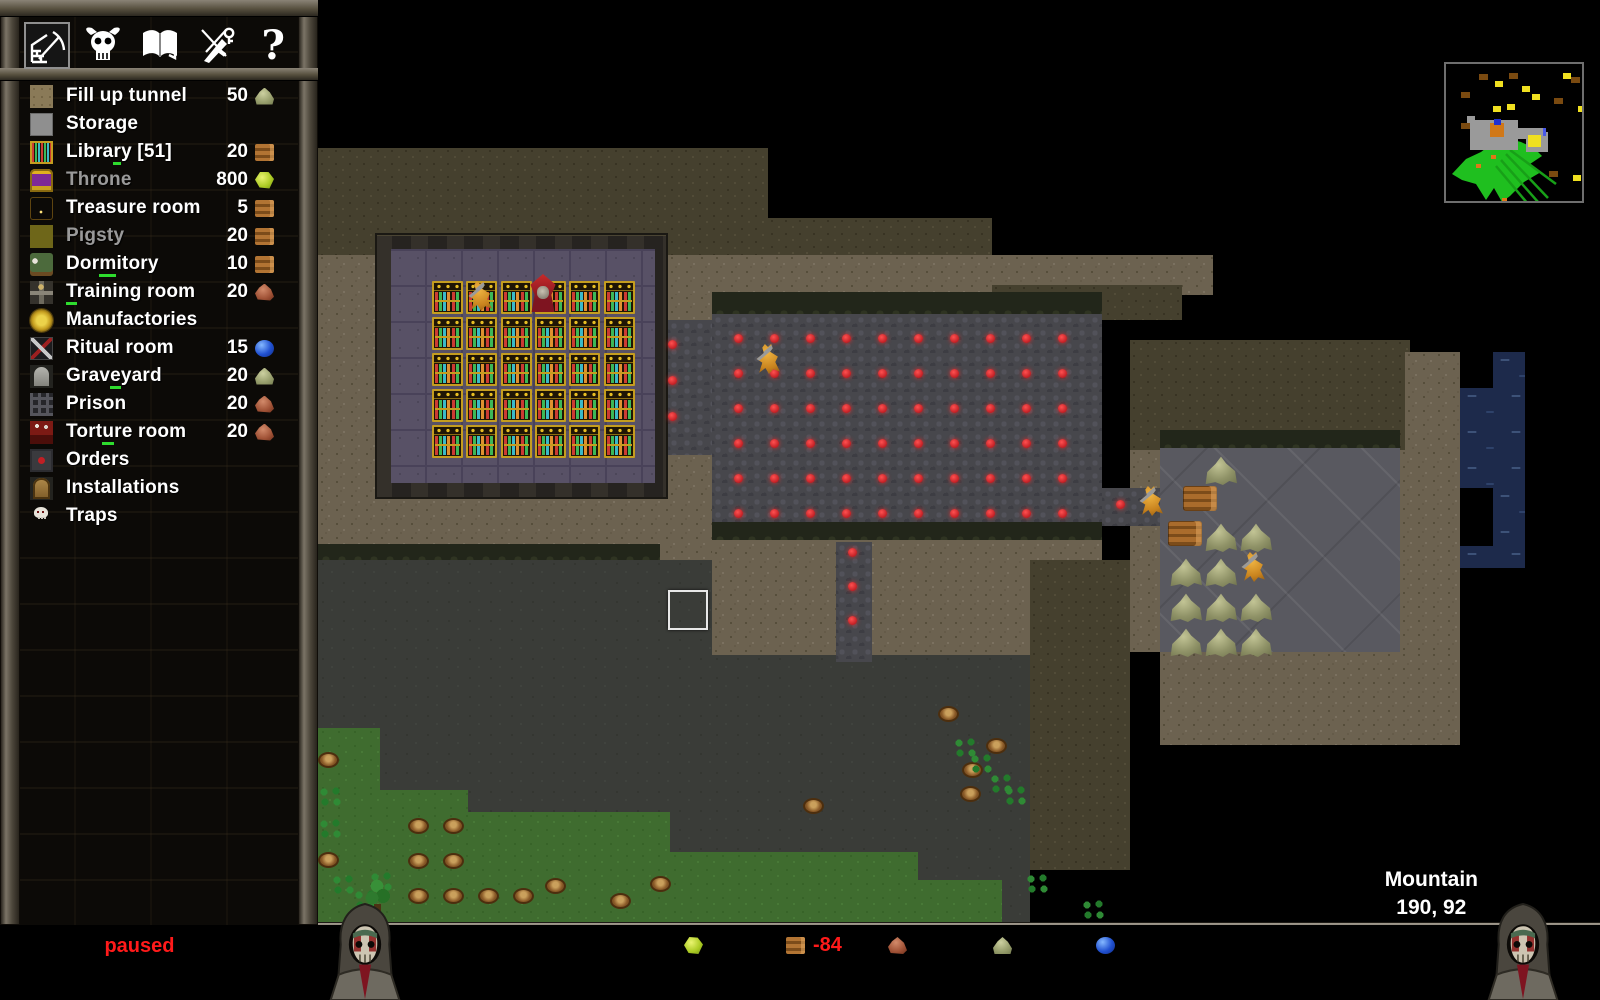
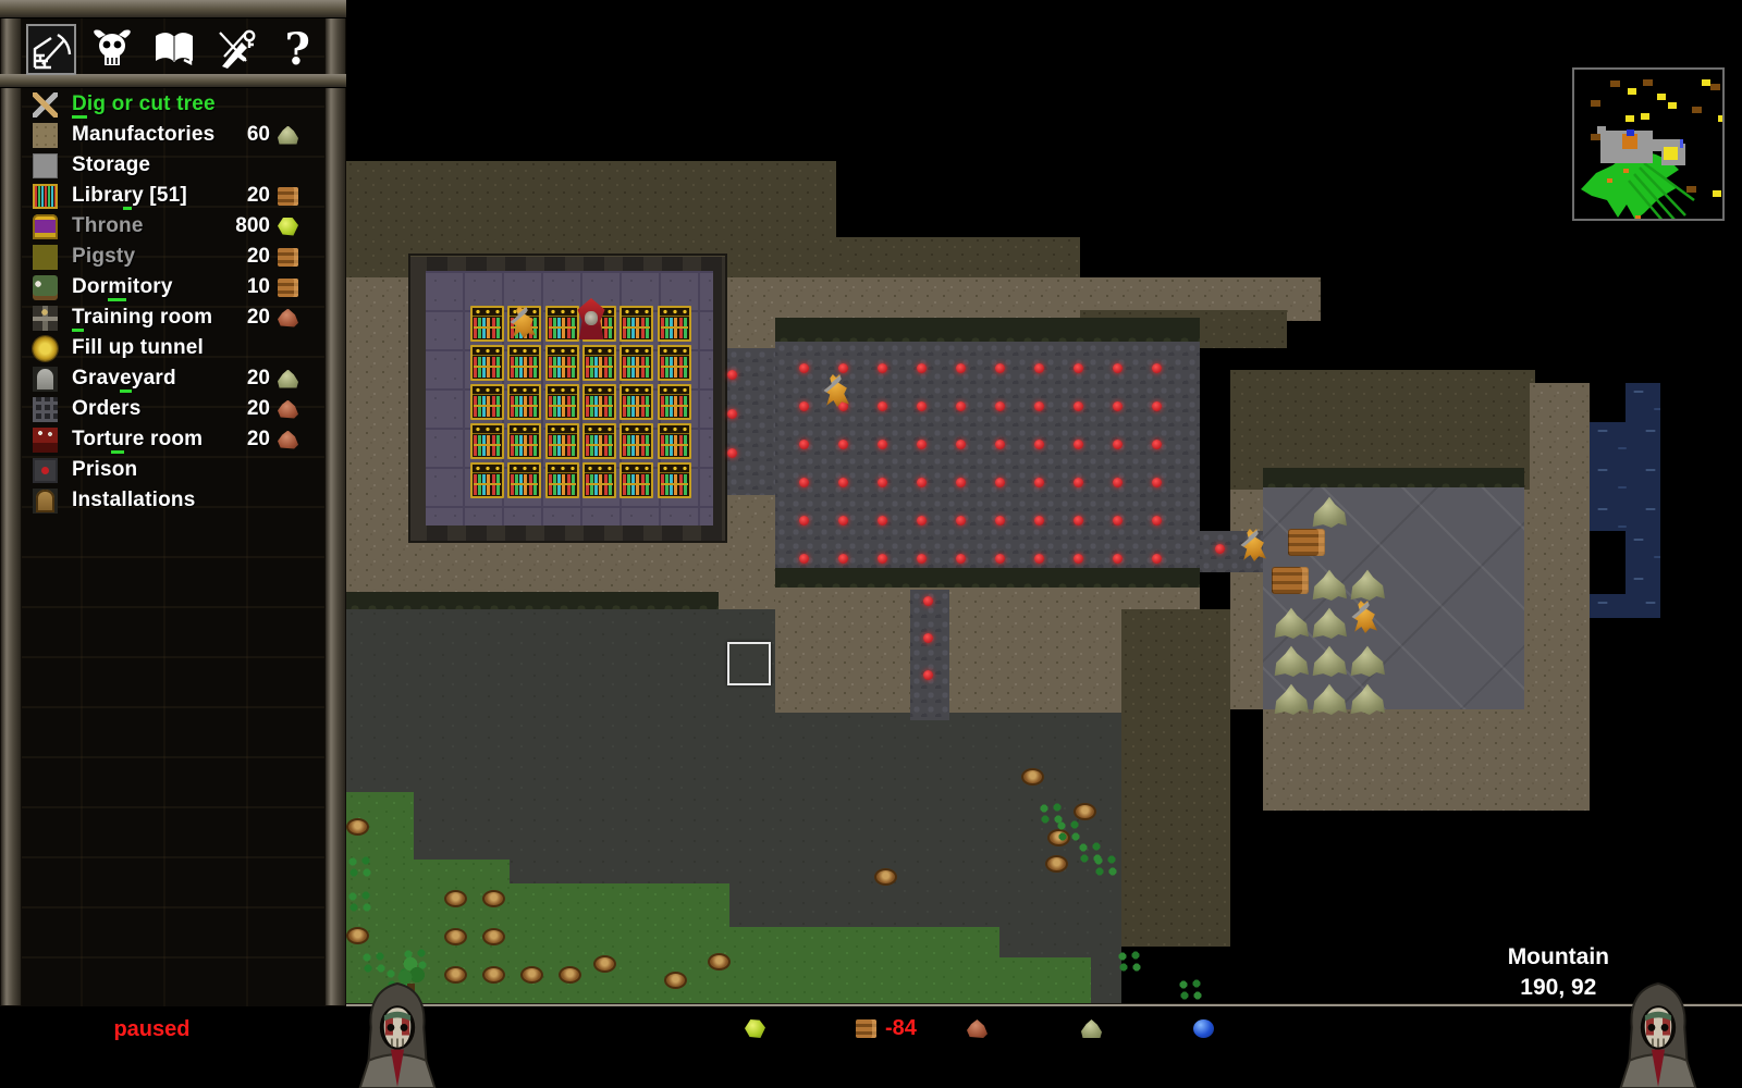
  Mountain
  190, 92
  ?
+ Dig or cut tree
- Fill up tunnel
+ Manufactories
- 50
+ 60
  Storage
  Library [51]
  20
  Throne
  800
- Treasure room
- 5
  Pigsty
  20
  Dormitory
  10
  Training room
  20
- Manufactories
+ Fill up tunnel
- Ritual room
- 15
  Graveyard
  20
- Prison
+ Orders
  20
  Torture room
  20
- Orders
+ Prison
  Installations
- Traps
  -84
